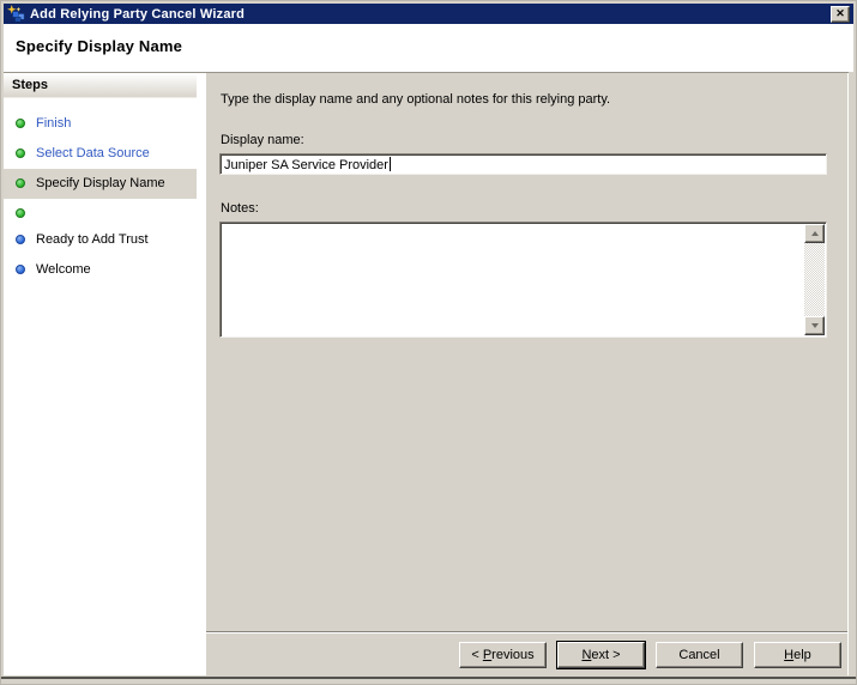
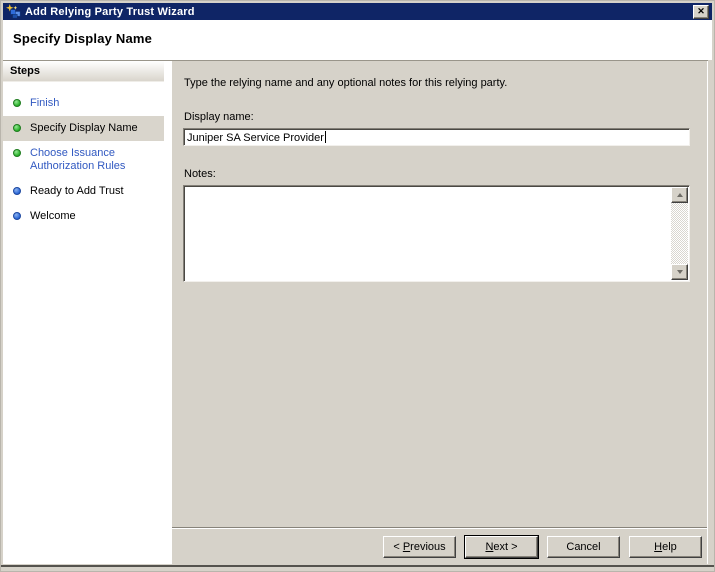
- Add Relying Party Cancel Wizard
+ Add Relying Party Trust Wizard
  ✕
  Specify Display Name
  Steps
  Finish
- Select Data Source
  Specify Display Name
+ Choose Issuance Authorization Rules
  Ready to Add Trust
  Welcome
- Type the display name and any optional notes for this relying party.
+ Type the relying name and any optional notes for this relying party.
  Display name:
  Juniper SA Service Provider
  Notes:
  < Previous
  Next >
  Cancel
  Help
